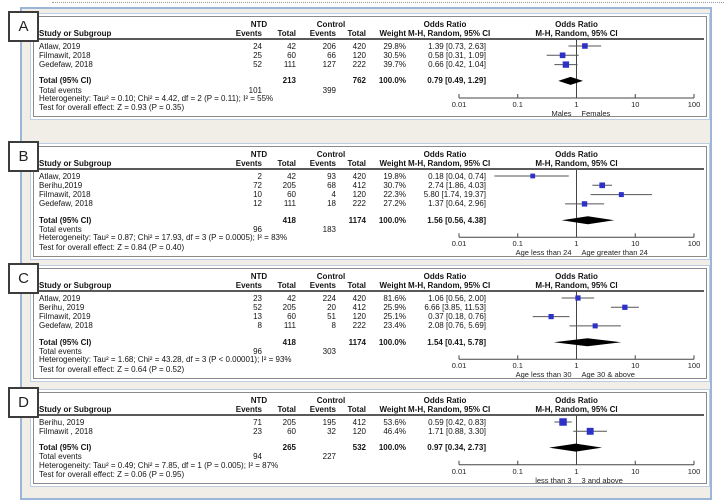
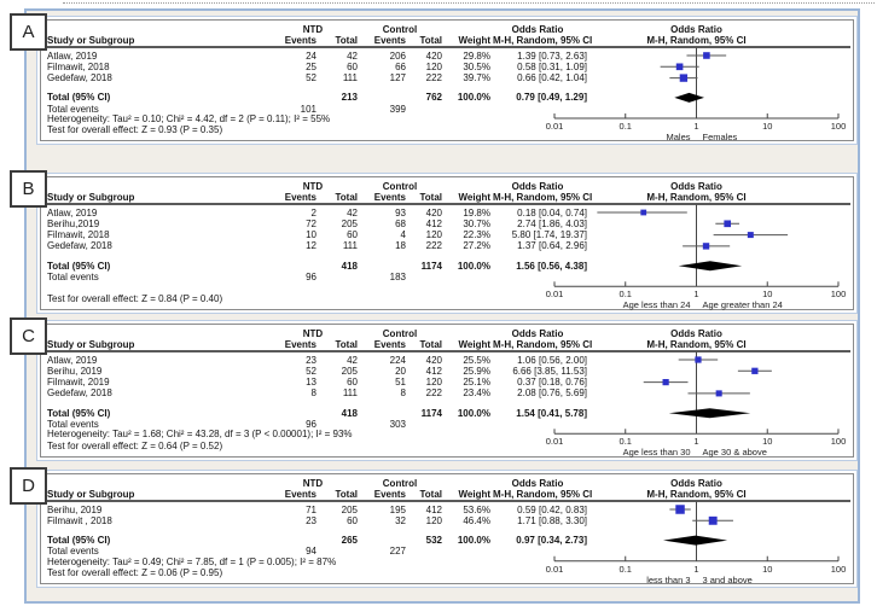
  A
  NTD
  Control
  Odds Ratio
  Odds Ratio
  Study or Subgroup
  Events
  Total
  Events
  Total
  Weight
  M-H, Random, 95% C
  M-H, Random, 95% CI
  Atlaw, 2019
  24
  42
  206
  420
  29.8%
  1.39 [0.73, 2.63]
  Filmawit, 2018
  25
  60
  66
  120
  30.5%
  0.58 [0.31, 1.09]
  Gedefaw, 2018
  52
  111
  127
  222
  39.7%
  0.66 [0.42, 1.04]
  Total (95% CI)
  213
  762
  100.0%
  0.79 [0.49, 1.29]
  Total events
  101
  399
  Heterogeneity: Tau² = 0.10; Chi² = 4.42, df = 2 (P = 0.11); I² = 55%
  Test for overall effect: Z = 0.93 (P = 0.35)
  0.01
  0.1
  1
  10
  100
  Males
  Females
  B
  NTD
  Control
  Odds Ratio
  Odds Ratio
  Study or Subgroup
  Events
  Total
  Events
  Total
  Weight
  M-H, Random, 95% C
  M-H, Random, 95% CI
  Atlaw, 2019
  2
  42
  93
  420
  19.8%
  0.18 [0.04, 0.74]
  Berihu,2019
  72
  205
  68
  412
  30.7%
  2.74 [1.86, 4.03]
  Filmawit, 2018
  10
  60
  4
  120
  22.3%
  5.80 [1.74, 19.37]
  Gedefaw, 2018
  12
  111
  18
  222
  27.2%
  1.37 [0.64, 2.96]
  Total (95% CI)
  418
  1174
  100.0%
  1.56 [0.56, 4.38]
  Total events
  96
  183
- Heterogeneity: Tau² = 0.87; Chi² = 17.93, df = 3 (P = 0.0005); I² = 83%
  Test for overall effect: Z = 0.84 (P = 0.40)
  0.01
  0.1
  1
  10
  100
  Age less than 24
  Age greater than 24
  C
  NTD
  Control
  Odds Ratio
  Odds Ratio
  Study or Subgroup
  Events
  Total
  Events
  Total
  Weight
  M-H, Random, 95% C
  M-H, Random, 95% CI
  Atlaw, 2019
  23
  42
  224
  420
- 81.6%
+ 25.5%
  1.06 [0.56, 2.00]
  Berihu, 2019
  52
  205
  20
  412
  25.9%
  6.66 [3.85, 11.53]
  Filmawit, 2019
  13
  60
  51
  120
  25.1%
  0.37 [0.18, 0.76]
  Gedefaw, 2018
  8
  111
  8
  222
  23.4%
  2.08 [0.76, 5.69]
  Total (95% CI)
  418
  1174
  100.0%
  1.54 [0.41, 5.78]
  Total events
  96
  303
  Heterogeneity: Tau² = 1.68; Chi² = 43.28, df = 3 (P < 0.00001); I² = 93%
  Test for overall effect: Z = 0.64 (P = 0.52)
  0.01
  0.1
  1
  10
  100
  Age less than 30
  Age 30 & above
  D
  NTD
  Control
  Odds Ratio
  Odds Ratio
  Study or Subgroup
  Events
  Total
  Events
  Total
  Weight
  M-H, Random, 95% C
  M-H, Random, 95% CI
  Berihu, 2019
  71
  205
  195
  412
  53.6%
  0.59 [0.42, 0.83]
  Filmawit , 2018
  23
  60
  32
  120
  46.4%
  1.71 [0.88, 3.30]
  Total (95% CI)
  265
  532
  100.0%
  0.97 [0.34, 2.73]
  Total events
  94
  227
  Heterogeneity: Tau² = 0.49; Chi² = 7.85, df = 1 (P = 0.005); I² = 87%
  Test for overall effect: Z = 0.06 (P = 0.95)
  0.01
  0.1
  1
  10
  100
  less than 3
  3 and above
